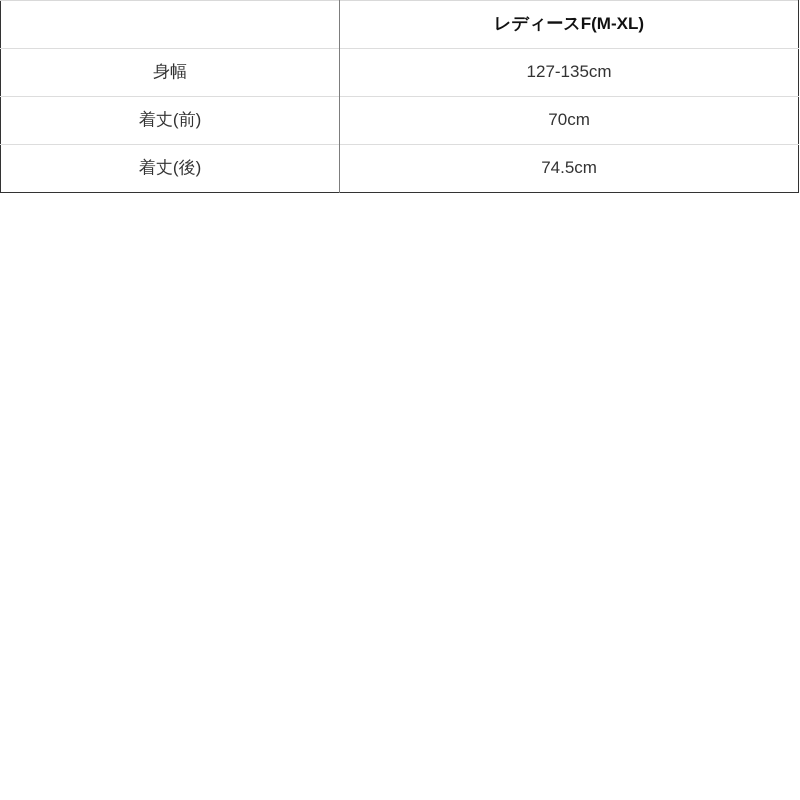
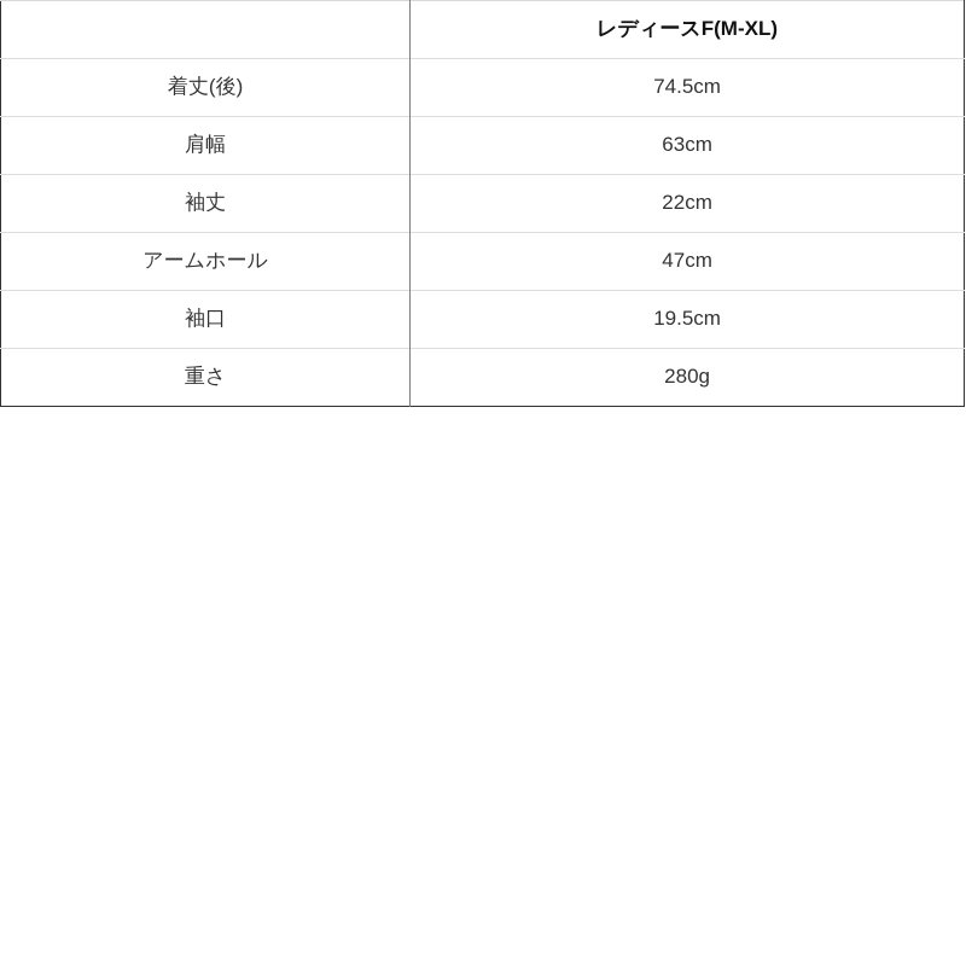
  	レディースF(M-XL)
- 身幅	127-135cm
- 着丈(前)	70cm
  着丈(後)	74.5cm
+ 肩幅	63cm
+ 袖丈	22cm
+ アームホール	47cm
+ 袖口	19.5cm
+ 重さ	280g
